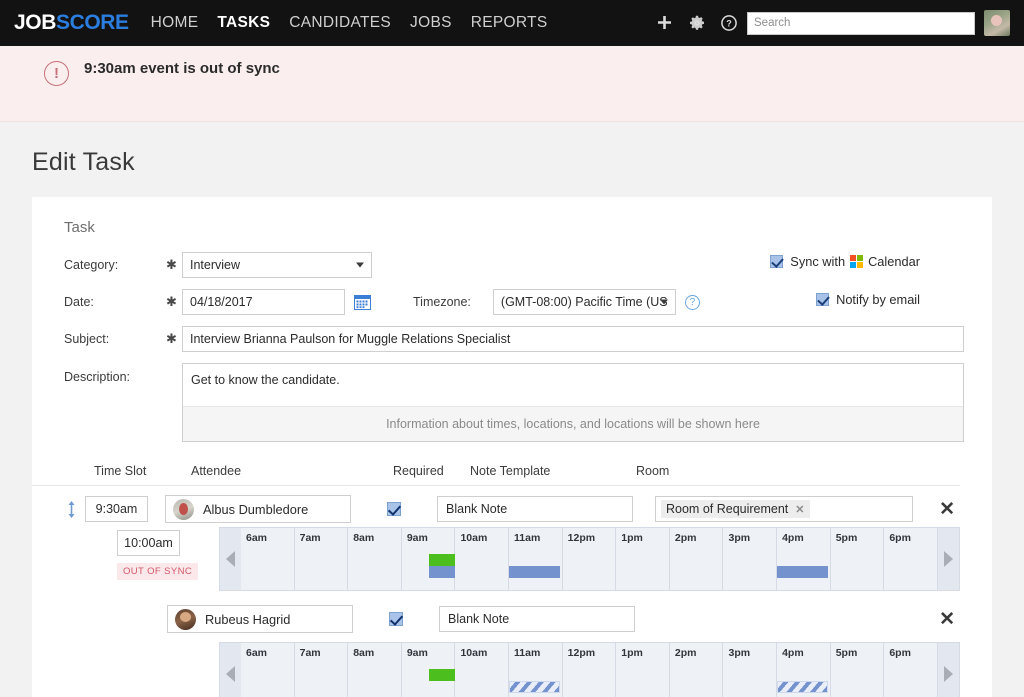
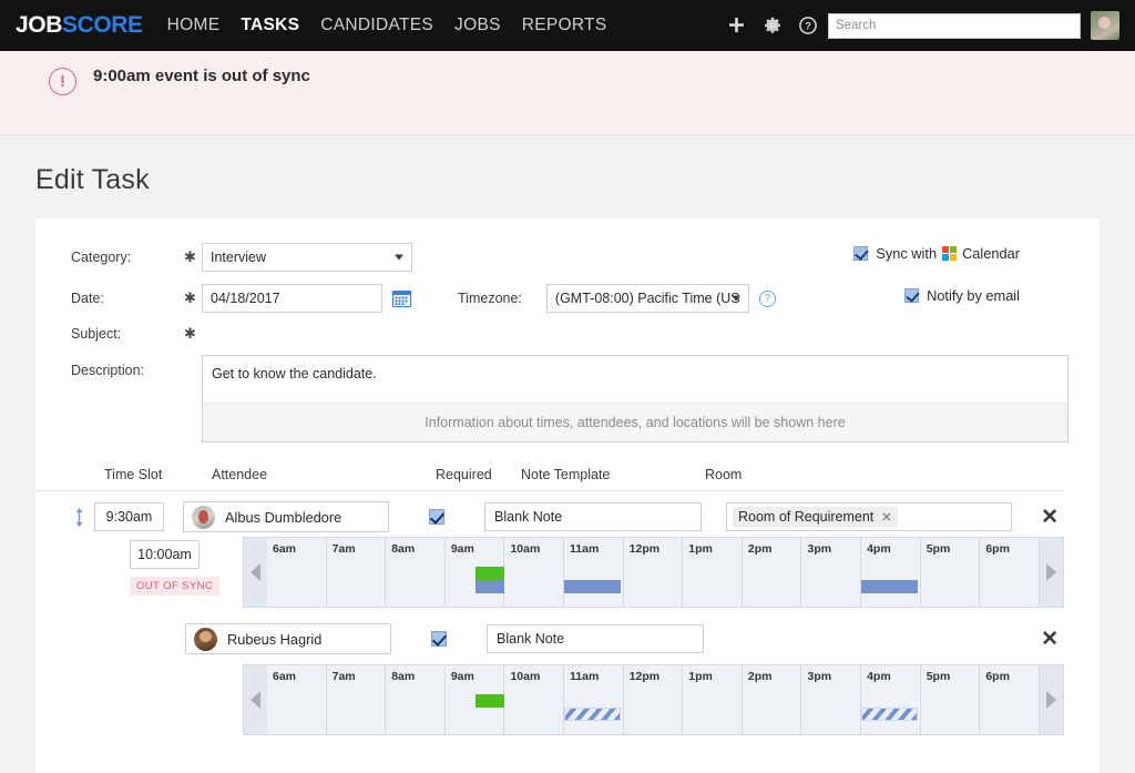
  JOBSCORE
  HOME
  TASKS
  CANDIDATES
  JOBS
  REPORTS
  ?
  Search
  !
- 9:30am event is out of sync
+ 9:00am event is out of sync
  Edit Task
- Task
  Sync with
  Calendar
  Notify by email
  Category:
  ✱
  Interview
  Date:
  ✱
  04/18/2017
  Timezone:
  (GMT-08:00) Pacific Time (US
  ?
  Subject:
  ✱
- Interview Brianna Paulson for Muggle Relations Specialist
  Description:
  Get to know the candidate.
- Information about times, locations, and locations will be shown here
+ Information about times, attendees, and locations will be shown here
  Time Slot
  Attendee
  Required
  Note Template
  Room
  9:30am
  Albus Dumbledore
  Blank Note
  Room of Requirement
  ✕
  ✕
  10:00am
  OUT OF SYNC
  6am
  7am
  8am
  9am
  10am
  11am
  12pm
  1pm
  2pm
  3pm
  4pm
  5pm
  6pm
  Rubeus Hagrid
  Blank Note
  ✕
  6am
  7am
  8am
  9am
  10am
  11am
  12pm
  1pm
  2pm
  3pm
  4pm
  5pm
  6pm
